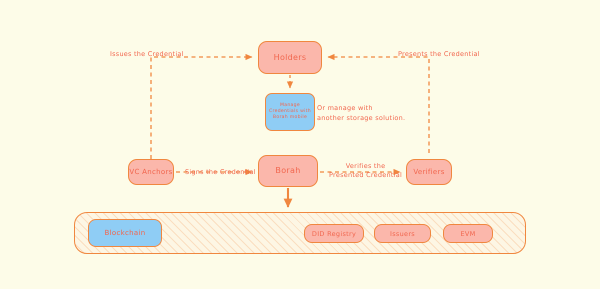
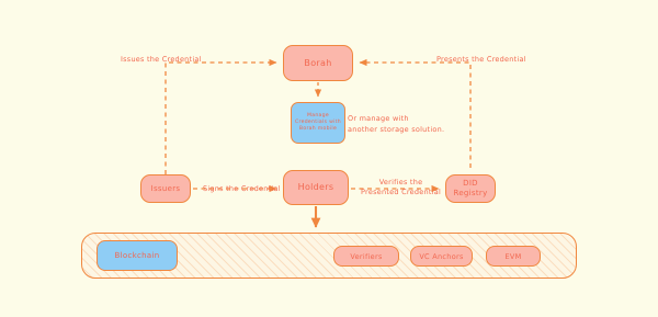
- Holders
+ Borah
- VC Anchors
+ Issuers
- Borah
+ Holders
- Verifiers
+ DID Registry
  Blockchain
- DID Registry
+ Verifiers
- Issuers
+ VC Anchors
  EVM
  Issues the Credential
  Presents the Credential
  Signs the Credential
  Verifies the
  Presented Credential
  Or manage with
  another storage solution.
